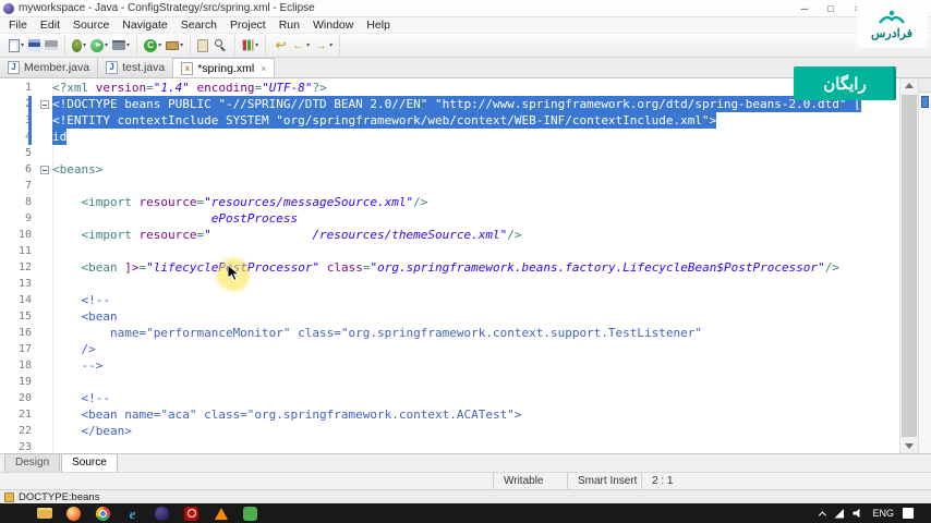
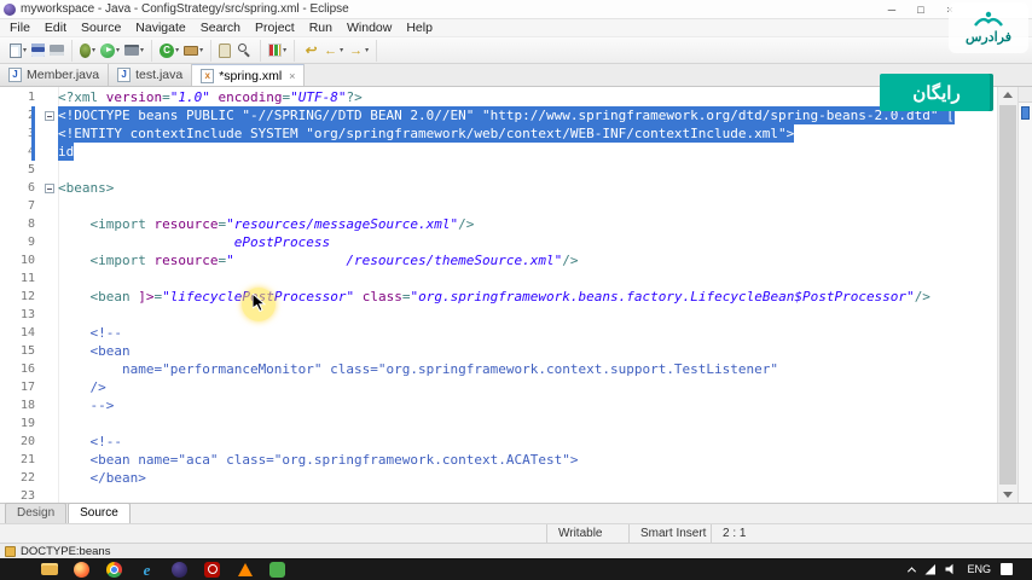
  myworkspace - Java - ConfigStrategy/src/spring.xml - Eclipse
  ─
  □
  ×
  File
  Edit
  Source
  Navigate
  Search
  Project
  Run
  Window
  Help
  Member.java
  test.java
  *spring.xml
  ×
  1
- <?xml version="1.4" encoding="UTF-8"?>
+ <?xml version="1.0" encoding="UTF-8"?>
  <!DOCTYPE beans PUBLIC "-//SPRING//DTD BEAN 2.0//EN" "http://www.springframework.org/dtd/spring-beans-2.0.dtd" [
  <!ENTITY contextInclude SYSTEM "org/springframework/web/context/WEB-INF/contextInclude.xml">
  id
  5
  6
  <beans>
  7
  8
  <import resource="resources/messageSource.xml"/>
  9
  ePostProcess
  10
  <import resource=" /resources/themeSource.xml"/>
  11
  12
  <bean ]>="lifecyclePstProcessor" class="org.springframework.beans.factory.LifecycleBean$PostProcessor"/>
  13
  14
  <!--
  15
  <bean
  16
  name="performanceMonitor" class="org.springframework.context.support.TestListener"
  17
  />
  18
  -->
  19
  20
  <!--
  21
  <bean name="aca" class="org.springframework.context.ACATest">
  22
  </bean>
  23
  Design
  Source
  Writable
  Smart Insert
  2 : 1
  DOCTYPE:beans
  ENG
  فرادرس
  رایگان
